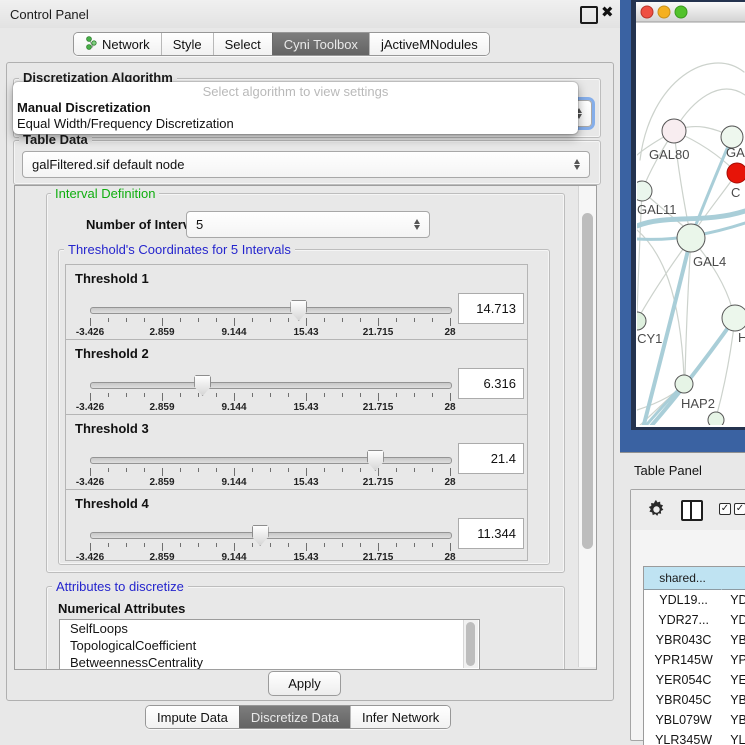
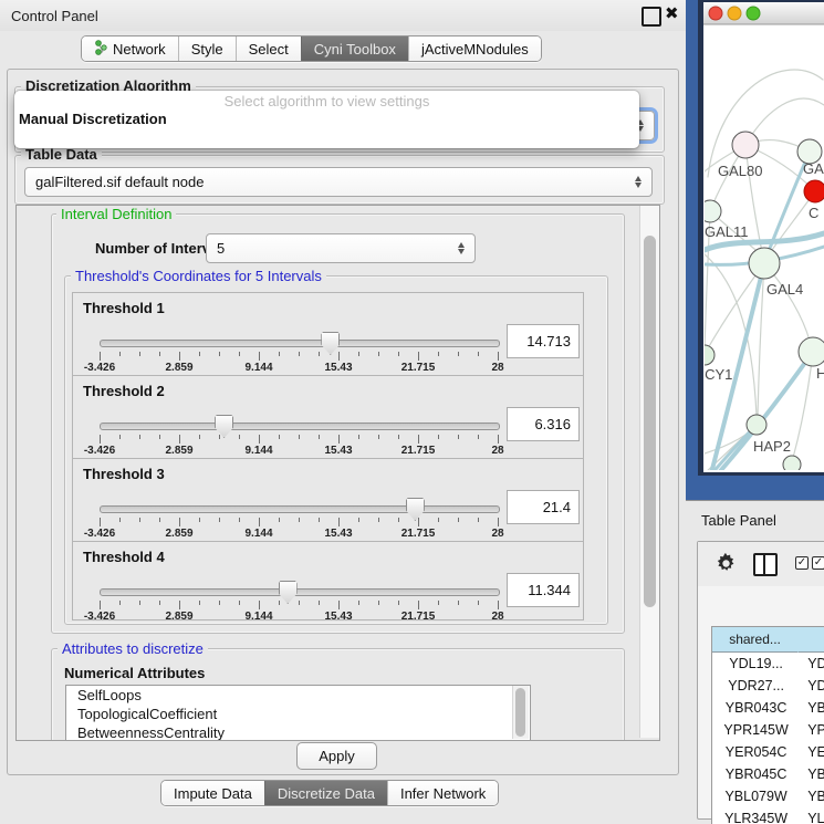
  Control Panel
  ✖
  Network
  Style
  Select
  Cyni Toolbox
  jActiveMNodules
  Discretization Algorithm
  Table Data
  galFiltered.sif default node
  Interval Definition
  Number of Inter
  5
  Threshold's Coordinates for 5 Intervals
  Threshold 1
  -3.426
  2.859
  9.144
  15.43
  21.715
  28
  14.713
  Threshold 2
  -3.426
  2.859
  9.144
  15.43
  21.715
  28
  6.316
  Threshold 3
  -3.426
  2.859
  9.144
  15.43
  21.715
  28
  21.4
  Threshold 4
  -3.426
  2.859
  9.144
  15.43
  21.715
  28
  11.344
  Attributes to discretize
  Numerical Attributes
  SelfLoops
  TopologicalCoefficient
  BetweennessCentrality
  Apply
  Impute Data
  Discretize Data
  Infer Network
  Select algorithm to view settings
  Manual Discretization
- Equal Width/Frequency Discretization
  GAL80
  GA
  C
  GAL11
  GAL4
  CY1
  H
  HAP2
  Table Panel
  ✓
  ✓
  shared...
  YDL19...
  YDR27...
  YBR043C
  YPR145W
  YER054C
  YBR045C
  YBL079W
  YLR345W
